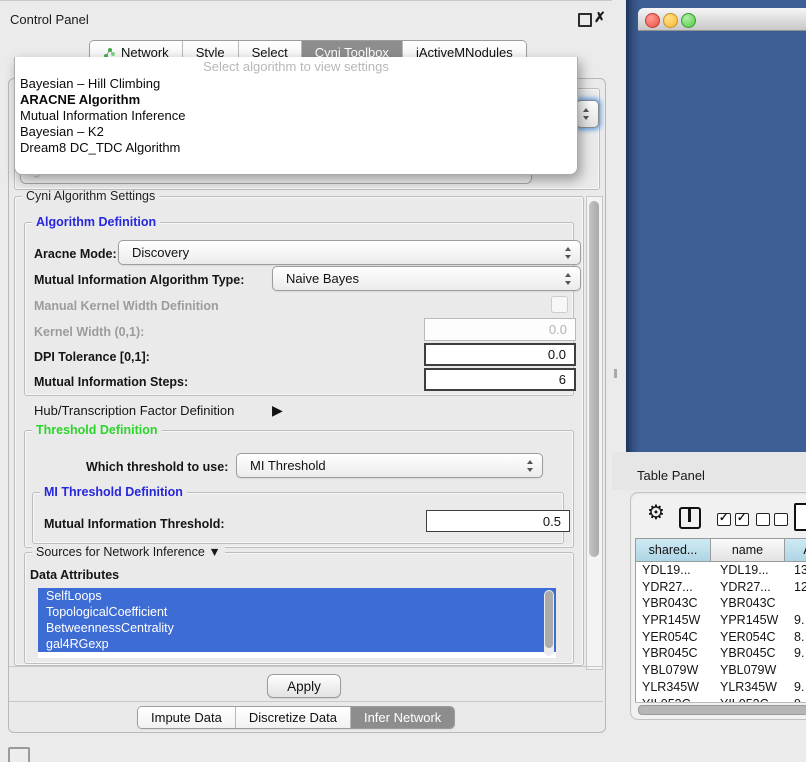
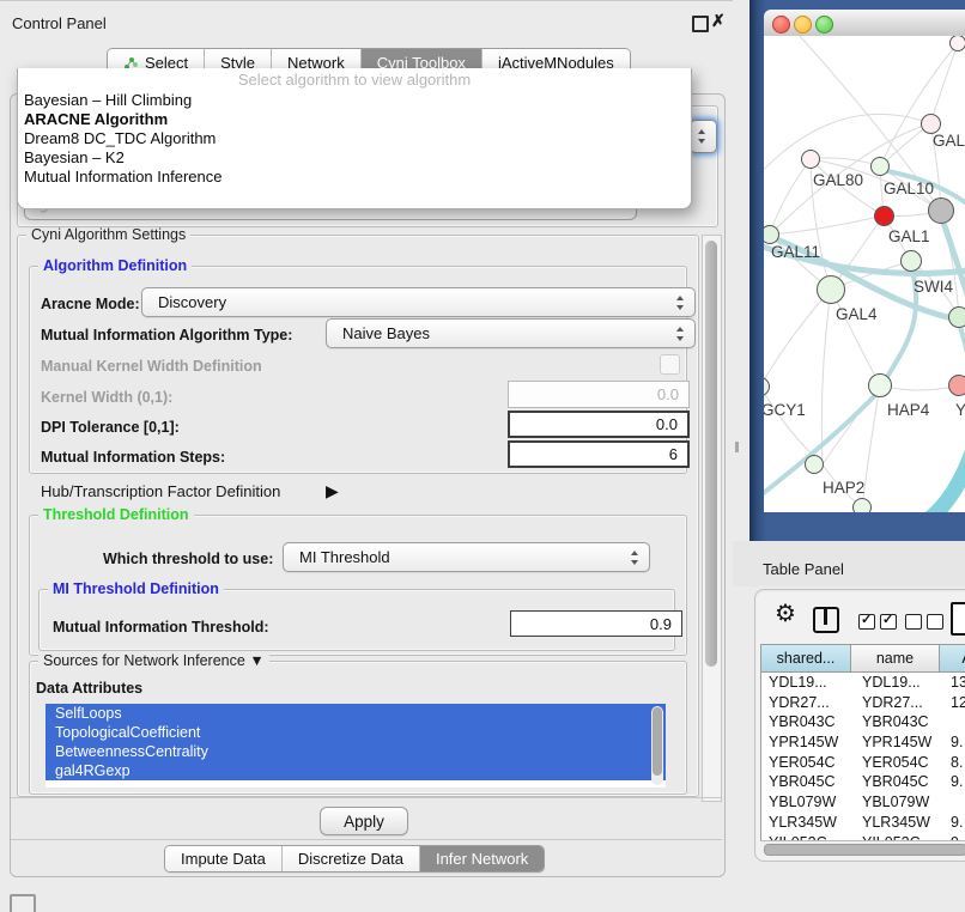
  Control Panel
  ✗
- Network
+ Select
  Style
- Select
+ Network
  Cyni Toolbox
  jActiveMNodules
- Select algorithm to view settings
+ Select algorithm to view algorithm
  Bayesian – Hill Climbing
  ARACNE Algorithm
- Mutual Information Inference
+ Dream8 DC_TDC Algorithm
  Bayesian – K2
- Dream8 DC_TDC Algorithm
+ Mutual Information Inference
  Cyni Algorithm Settings
  Algorithm Definition
  Aracne Mode:
  Discovery
  Mutual Information Algorithm Type:
  Naive Bayes
  Manual Kernel Width Definition
  Kernel Width (0,1):
  0.0
  DPI Tolerance [0,1]:
  0.0
  Mutual Information Steps:
  6
  Hub/Transcription Factor Definition
  ▶
  Threshold Definition
  Which threshold to use:
  MI Threshold
  MI Threshold Definition
  Mutual Information Threshold:
- 0.5
+ 0.9
  Sources for Network Inference ▼
  Data Attributes
  SelfLoops
  TopologicalCoefficient
  BetweennessCentrality
  gal4RGexp
  Apply
  Impute Data
  Discretize Data
  Infer Network
+ GAL
+ GAL80
+ GAL10
+ GAL1
+ GAL11
+ SWI4
+ GAL4
+ GCY1
+ HAP4
+ Y
+ HAP2
  Table Panel
  ⚙
  shared...
  name
  YDL19...
  YDL19...
  13
  YDR27...
  YDR27...
  12
  YBR043C
  YBR043C
  YPR145W
  YPR145W
  9.
  YER054C
  YER054C
  8.
  YBR045C
  YBR045C
  9.
  YBL079W
  YBL079W
  YLR345W
  YLR345W
  9.
